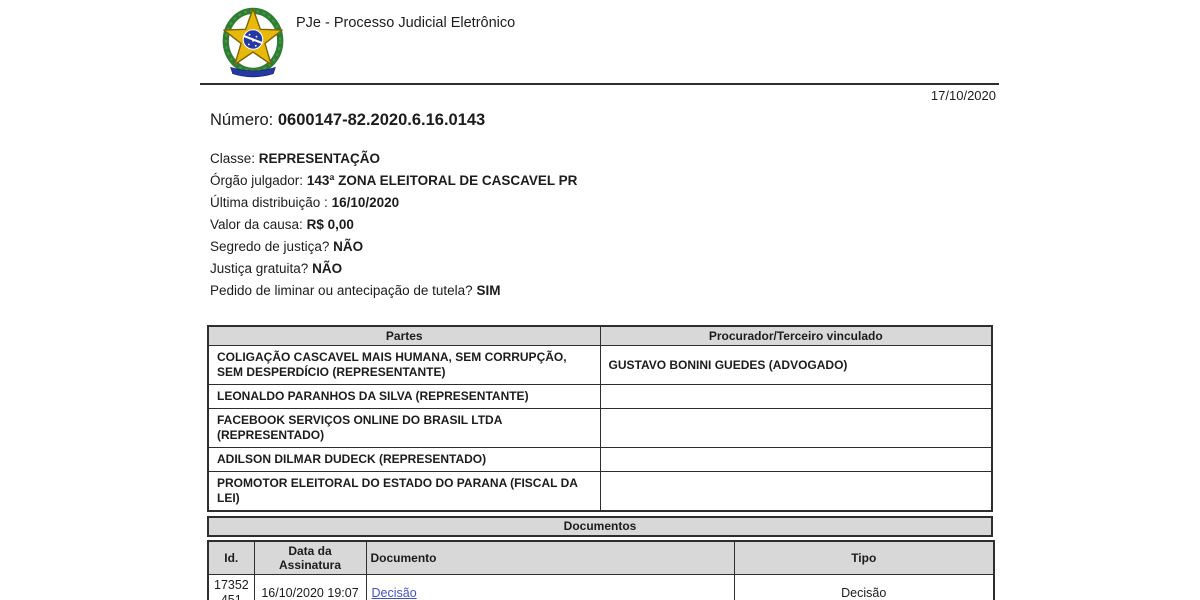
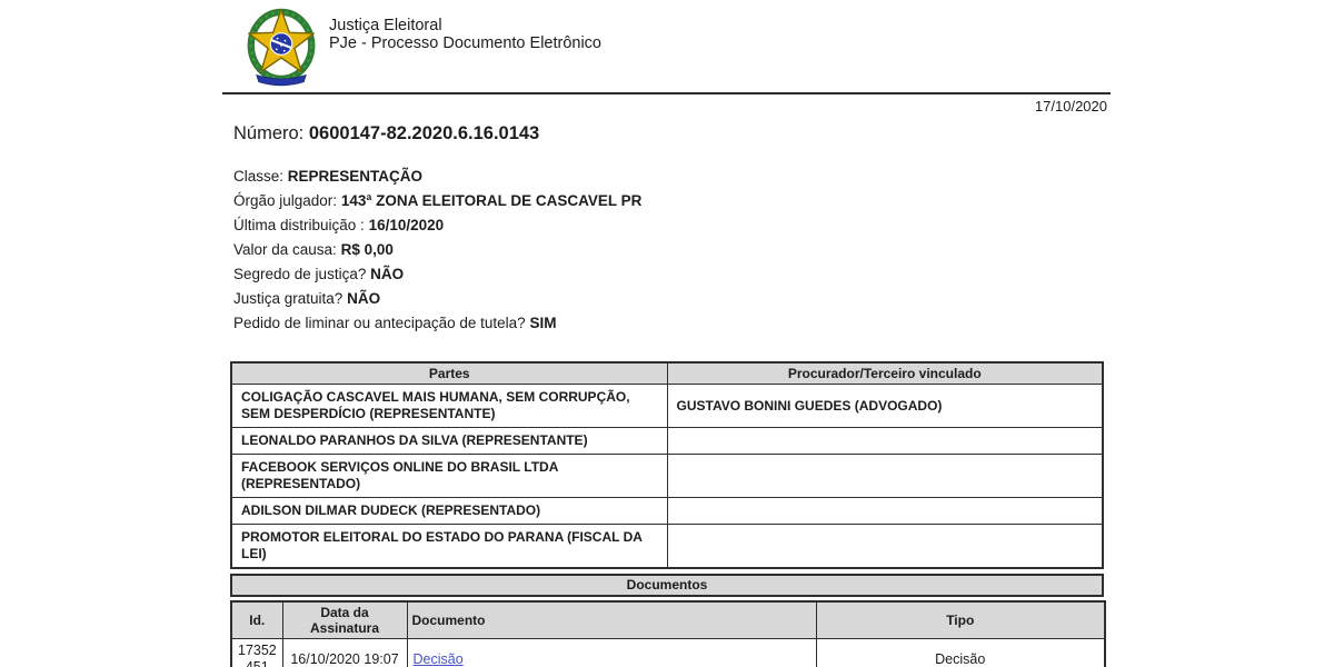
+ Justiça Eleitoral
- PJe - Processo Judicial Eletrônico
+ PJe - Processo Documento Eletrônico
  17/10/2020
  Número: 0600147-82.2020.6.16.0143
  Classe: REPRESENTAÇÃO
  Órgão julgador: 143ª ZONA ELEITORAL DE CASCAVEL PR
  Última distribuição : 16/10/2020
  Valor da causa: R$ 0,00
  Segredo de justiça? NÃO
  Justiça gratuita? NÃO
  Pedido de liminar ou antecipação de tutela? SIM
  Partes	Procurador/Terceiro vinculado
  COLIGAÇÃO CASCAVEL MAIS HUMANA, SEM CORRUPÇÃO, SEM DESPERDÍCIO (REPRESENTANTE)	GUSTAVO BONINI GUEDES (ADVOGADO)
  LEONALDO PARANHOS DA SILVA (REPRESENTANTE)
  FACEBOOK SERVIÇOS ONLINE DO BRASIL LTDA (REPRESENTADO)
  ADILSON DILMAR DUDECK (REPRESENTADO)
  PROMOTOR ELEITORAL DO ESTADO DO PARANA (FISCAL DA LEI)
  Documentos
  Id.	Data da Assinatura	Documento	Tipo
  17352	16/10/2020 19:07	Decisão	Decisão
